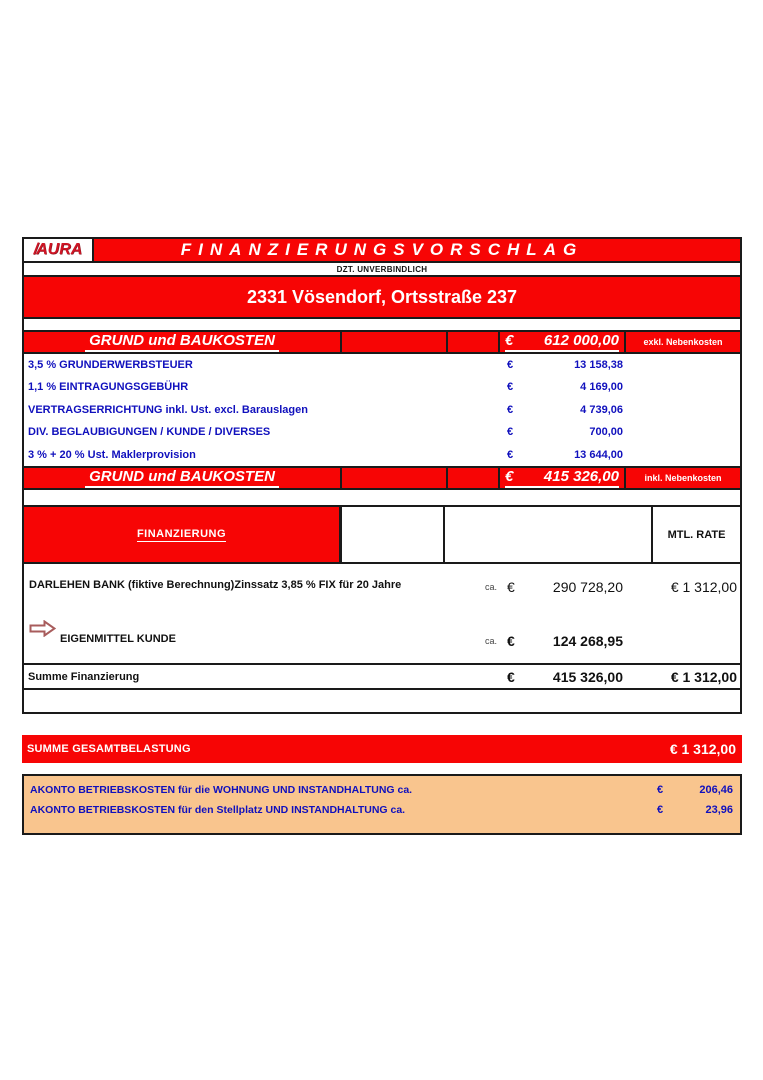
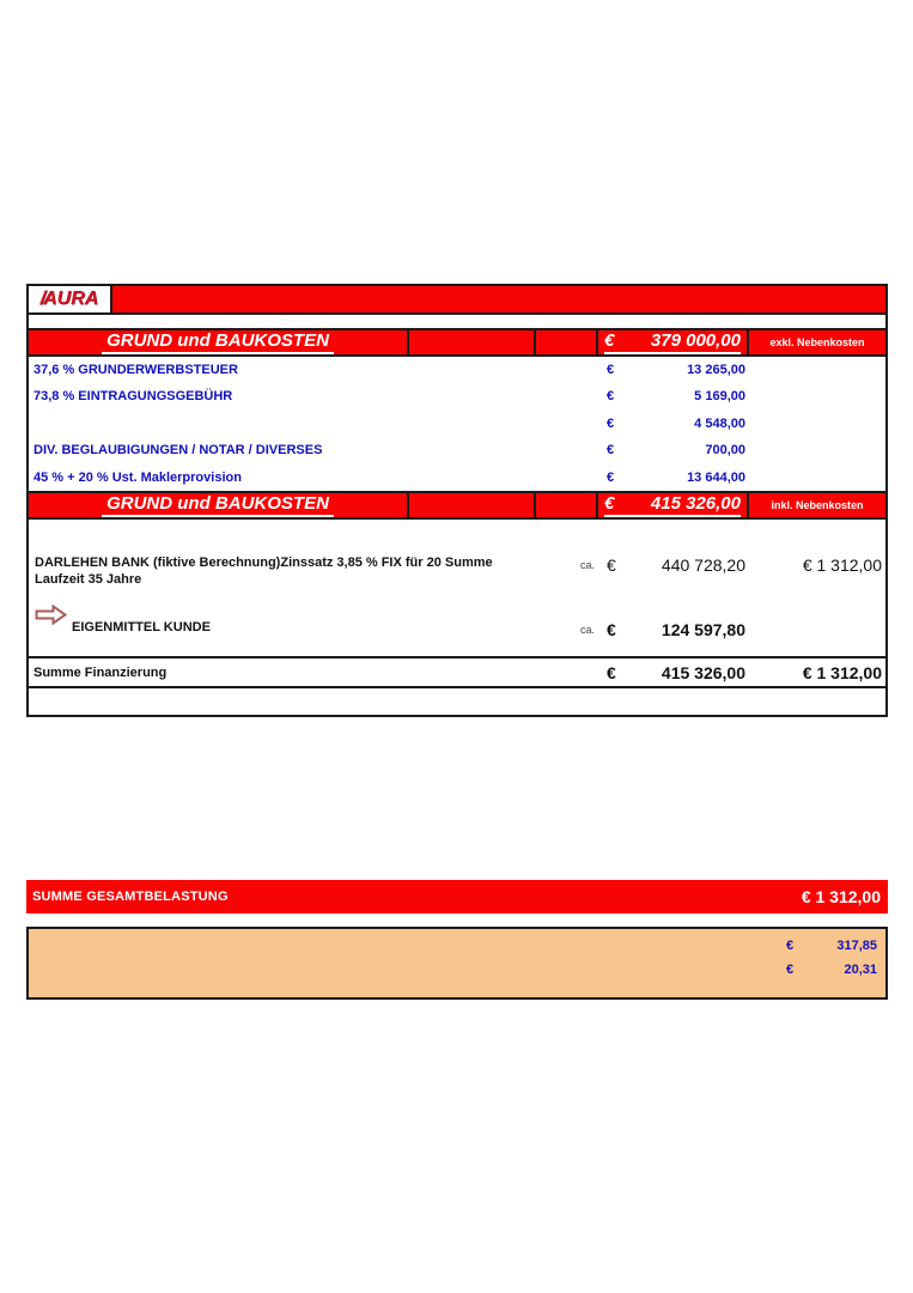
  /AURA
- FINANZIERUNGSVORSCHLAG
- DZT. UNVERBINDLICH
- 2331 Vösendorf, Ortsstraße 237
  GRUND und BAUKOSTEN
  €
- 612 000,00
+ 379 000,00
  exkl. Nebenkosten
- 3,5 % GRUNDERWERBSTEUER
+ 37,6 % GRUNDERWERBSTEUER
  €
- 13 158,38
+ 13 265,00
- 1,1 % EINTRAGUNGSGEBÜHR
+ 73,8 % EINTRAGUNGSGEBÜHR
  €
- 4 169,00
+ 5 169,00
- VERTRAGSERRICHTUNG inkl. Ust. excl. Barauslagen
  €
- 4 739,06
+ 4 548,00
- DIV. BEGLAUBIGUNGEN / KUNDE / DIVERSES
+ DIV. BEGLAUBIGUNGEN / NOTAR / DIVERSES
  €
  700,00
- 3 % + 20 % Ust. Maklerprovision
+ 45 % + 20 % Ust. Maklerprovision
  €
  13 644,00
  GRUND und BAUKOSTEN
  €
  415 326,00
  inkl. Nebenkosten
- FINANZIERUNG
- MTL. RATE
- DARLEHEN BANK (fiktive Berechnung)Zinssatz 3,85 % FIX für 20 Jahre
+ DARLEHEN BANK (fiktive Berechnung)Zinssatz 3,85 % FIX für 20 Summe
+ Laufzeit 35 Jahre
  ca.
  €
- 290 728,20
+ 440 728,20
  € 1 312,00
  EIGENMITTEL KUNDE
  ca.
  €
- 124 268,95
+ 124 597,80
  Summe Finanzierung
  €
  415 326,00
  € 1 312,00
  SUMME GESAMTBELASTUNG
  € 1 312,00
- AKONTO BETRIEBSKOSTEN für die WOHNUNG UND INSTANDHALTUNG ca.
  €
- 206,46
+ 317,85
- AKONTO BETRIEBSKOSTEN für den Stellplatz UND INSTANDHALTUNG ca.
  €
- 23,96
+ 20,31
